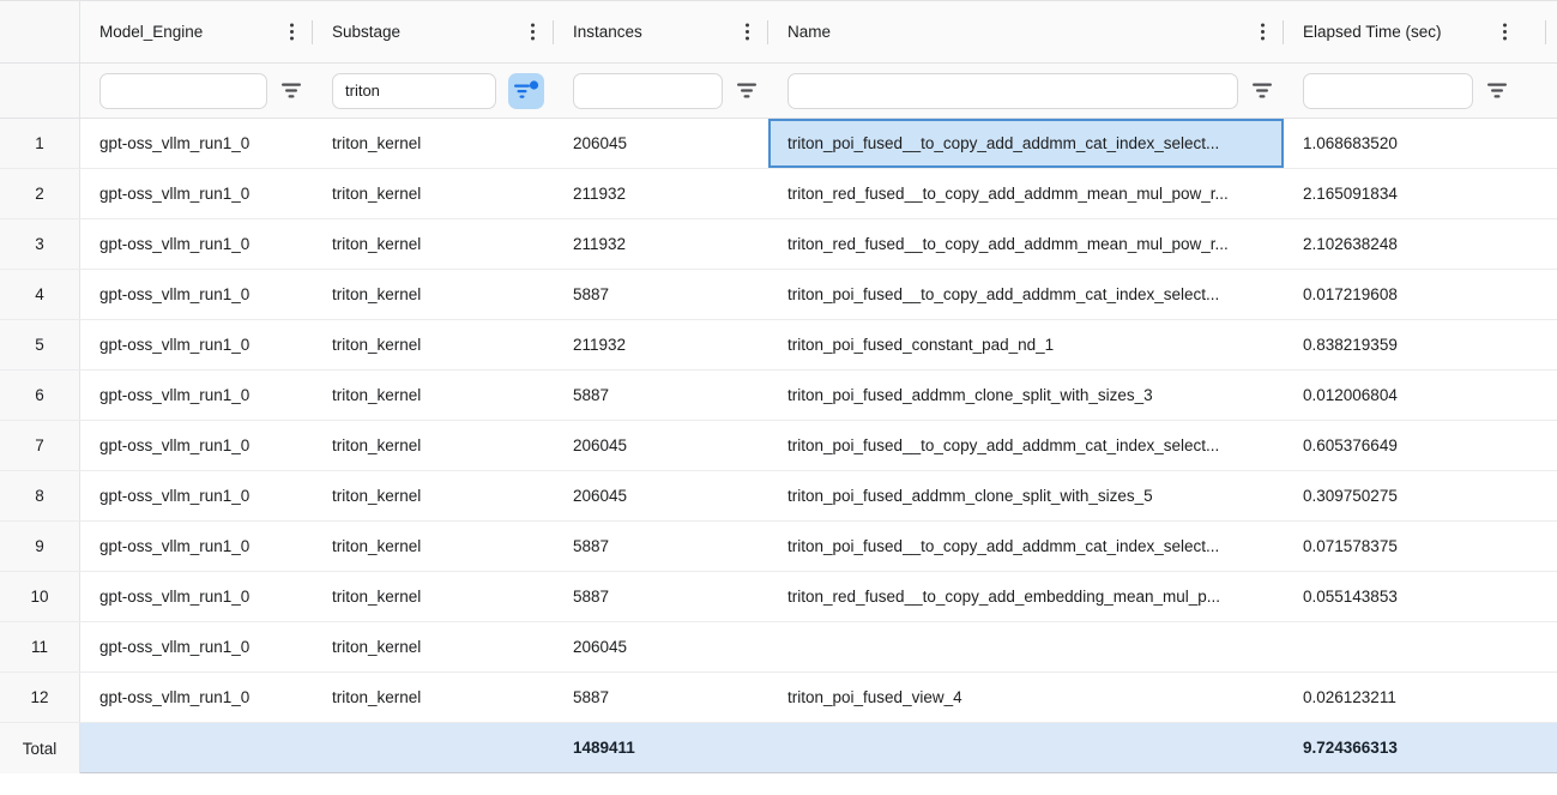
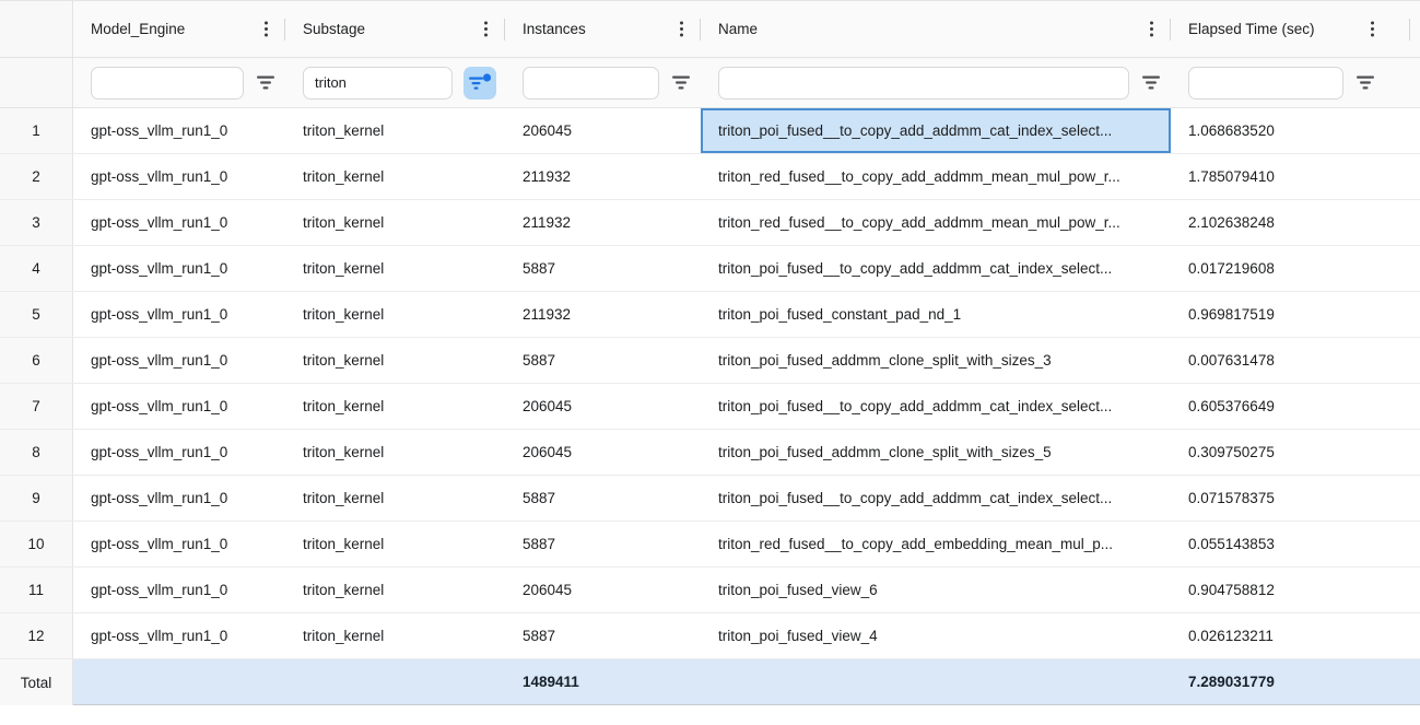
  Model_Engine
  Substage
  Instances
  Name
  Elapsed Time (sec)
  triton
  1
  gpt-oss_vllm_run1_0
  triton_kernel
  206045
  triton_poi_fused__to_copy_add_addmm_cat_index_select...
  1.068683520
  2
  gpt-oss_vllm_run1_0
  triton_kernel
  211932
  triton_red_fused__to_copy_add_addmm_mean_mul_pow_r...
- 2.165091834
+ 1.785079410
  3
  gpt-oss_vllm_run1_0
  triton_kernel
  211932
  triton_red_fused__to_copy_add_addmm_mean_mul_pow_r...
  2.102638248
  4
  gpt-oss_vllm_run1_0
  triton_kernel
  5887
  triton_poi_fused__to_copy_add_addmm_cat_index_select...
  0.017219608
  5
  gpt-oss_vllm_run1_0
  triton_kernel
  211932
  triton_poi_fused_constant_pad_nd_1
- 0.838219359
+ 0.969817519
  6
  gpt-oss_vllm_run1_0
  triton_kernel
  5887
  triton_poi_fused_addmm_clone_split_with_sizes_3
- 0.012006804
+ 0.007631478
  7
  gpt-oss_vllm_run1_0
  triton_kernel
  206045
  triton_poi_fused__to_copy_add_addmm_cat_index_select...
  0.605376649
  8
  gpt-oss_vllm_run1_0
  triton_kernel
  206045
  triton_poi_fused_addmm_clone_split_with_sizes_5
  0.309750275
  9
  gpt-oss_vllm_run1_0
  triton_kernel
  5887
  triton_poi_fused__to_copy_add_addmm_cat_index_select...
  0.071578375
  10
  gpt-oss_vllm_run1_0
  triton_kernel
  5887
  triton_red_fused__to_copy_add_embedding_mean_mul_p...
  0.055143853
  11
  gpt-oss_vllm_run1_0
  triton_kernel
  206045
+ triton_poi_fused_view_6
+ 0.904758812
  12
  gpt-oss_vllm_run1_0
  triton_kernel
  5887
  triton_poi_fused_view_4
  0.026123211
  Total
  1489411
- 9.724366313
+ 7.289031779
